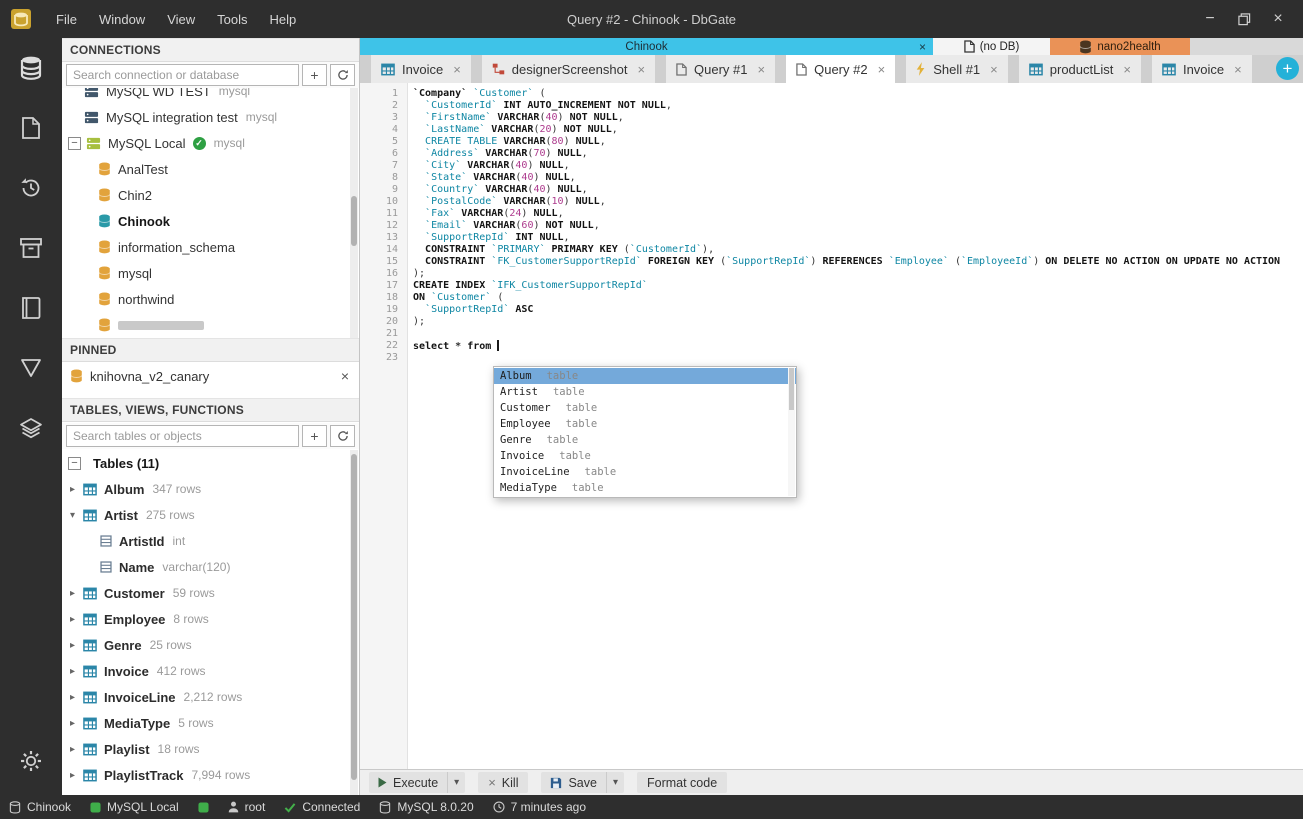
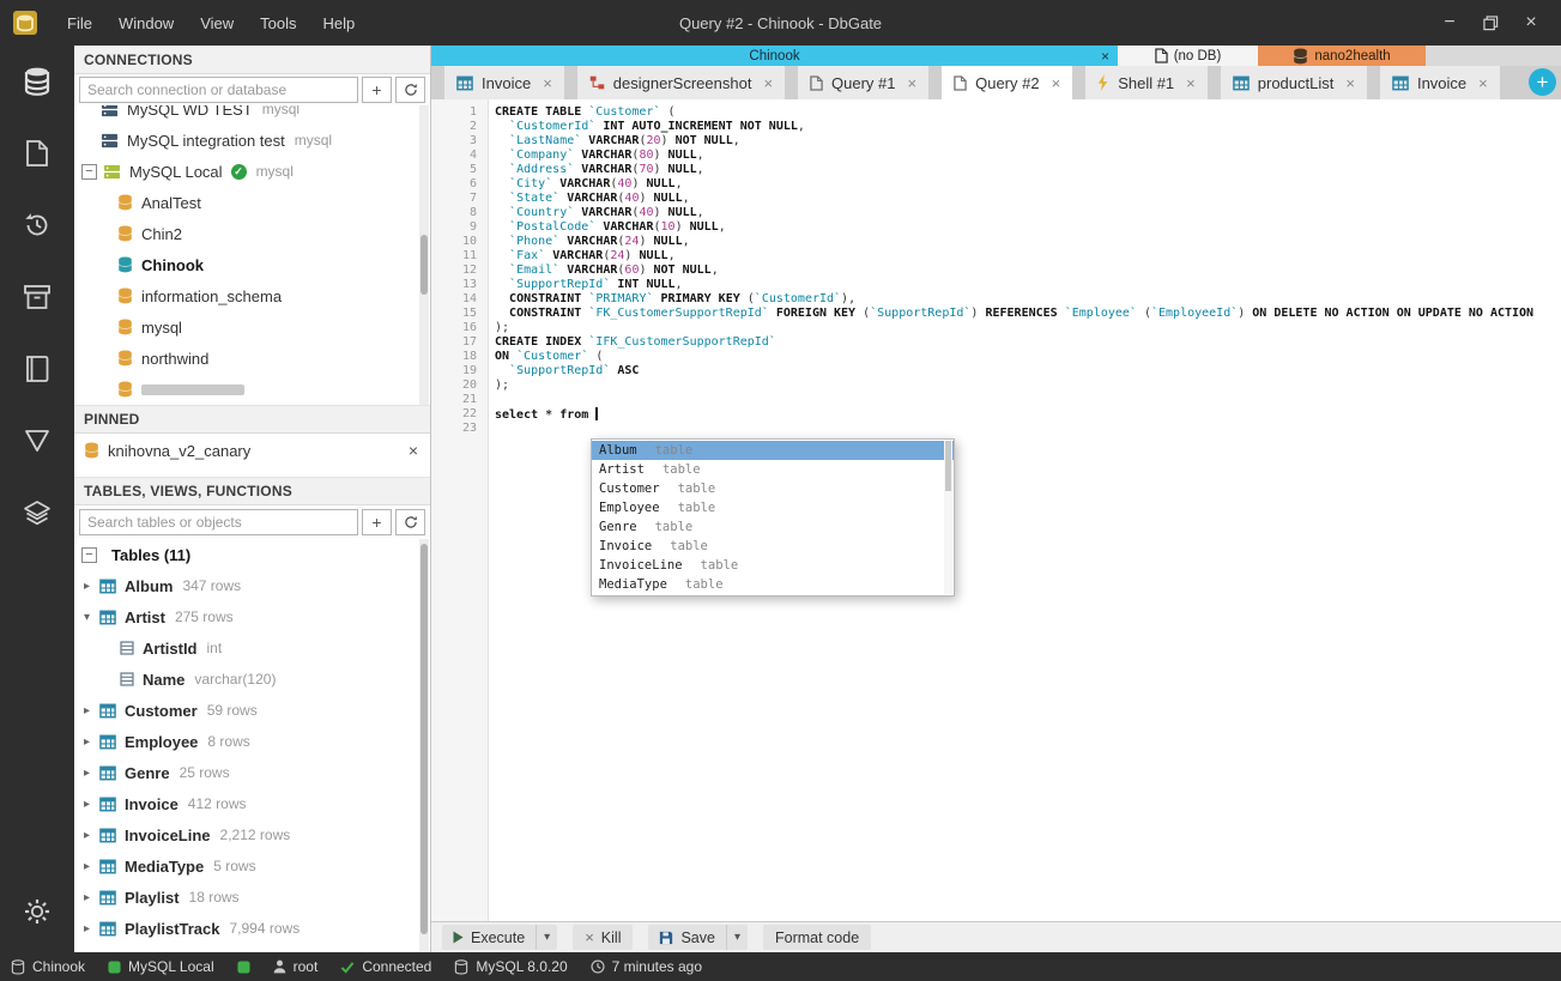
  File
  Window
  View
  Tools
  Help
  Query #2 - Chinook - DbGate
  −
  ×
  CONNECTIONS
  Search connection or database
  +
  MySQL WD TEST
  mysql
  MySQL integration test
  mysql
  −
  MySQL Local
  ✓
  mysql
  AnalTest
  Chin2
  Chinook
  information_schema
  mysql
  northwind
  PINNED
  knihovna_v2_canary
  ×
  TABLES, VIEWS, FUNCTIONS
  Search tables or objects
  +
  −
  Tables (11)
  ▸
  Album
  347 rows
  ▾
  Artist
  275 rows
  ArtistId
  int
  Name
  varchar(120)
  ▸
  Customer
  59 rows
  ▸
  Employee
  8 rows
  ▸
  Genre
  25 rows
  ▸
  Invoice
  412 rows
  ▸
  InvoiceLine
  2,212 rows
  ▸
  MediaType
  5 rows
  ▸
  Playlist
  18 rows
  ▸
  PlaylistTrack
  7,994 rows
  Chinook
  ×
  (no DB)
  nano2health
  Invoice
  ×
  designerScreenshot
  ×
  Query #1
  ×
  Query #2
  ×
  Shell #1
  ×
  productList
  ×
  Invoice
  ×
  +
  1
  2
  3
  4
  5
  6
  7
  8
  9
  10
  11
  12
  13
  14
  15
  16
  17
  18
  19
  20
  21
  22
  23
- `Company` `Customer` (
+ CREATE TABLE `Customer` (
  `CustomerId` INT AUTO_INCREMENT NOT NULL,
- `FirstName` VARCHAR(40) NOT NULL,
  `LastName` VARCHAR(20) NOT NULL,
- CREATE TABLE VARCHAR(80) NULL,
+ `Company` VARCHAR(80) NULL,
  `Address` VARCHAR(70) NULL,
  `City` VARCHAR(40) NULL,
  `State` VARCHAR(40) NULL,
  `Country` VARCHAR(40) NULL,
  `PostalCode` VARCHAR(10) NULL,
+ `Phone` VARCHAR(24) NULL,
  `Fax` VARCHAR(24) NULL,
  `Email` VARCHAR(60) NOT NULL,
  `SupportRepId` INT NULL,
  CONSTRAINT `PRIMARY` PRIMARY KEY (`CustomerId`),
  CONSTRAINT `FK_CustomerSupportRepId` FOREIGN KEY (`SupportRepId`) REFERENCES `Employee` (`EmployeeId`) ON DELETE NO ACTION ON UPDATE NO ACTION
  );
  CREATE INDEX `IFK_CustomerSupportRepId`
  ON `Customer` (
  `SupportRepId` ASC
  );
  select * from
  Album
  table
  Artist
  table
  Customer
  table
  Employee
  table
  Genre
  table
  Invoice
  table
  InvoiceLine
  table
  MediaType
  table
  Execute
  ▾
  ×
  Kill
  Save
  ▾
  Format code
  Chinook
  MySQL Local
  root
  Connected
  MySQL 8.0.20
  7 minutes ago
